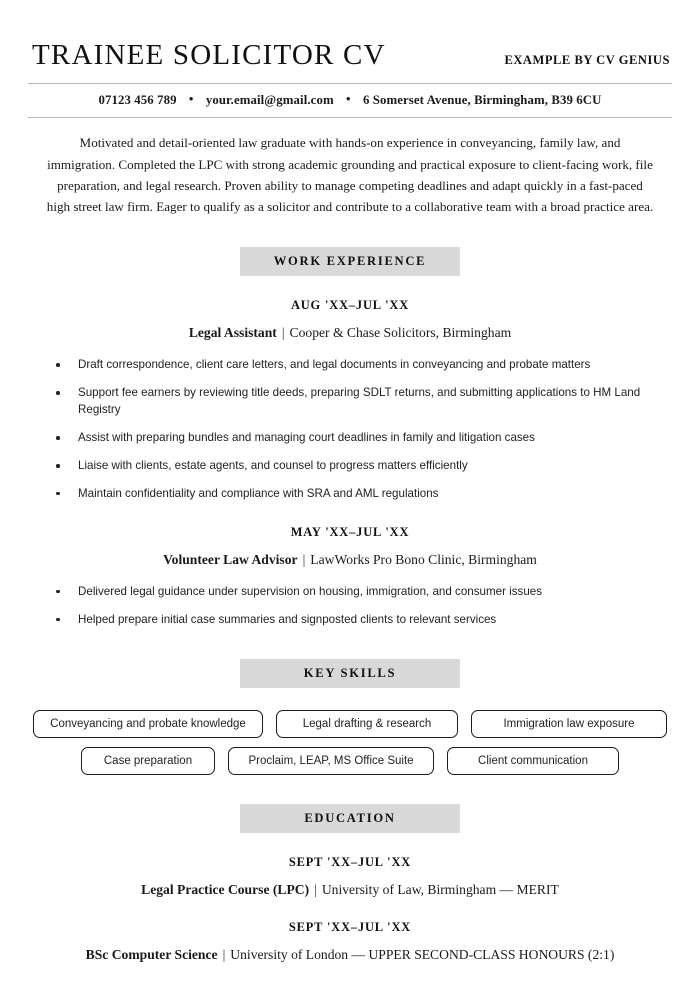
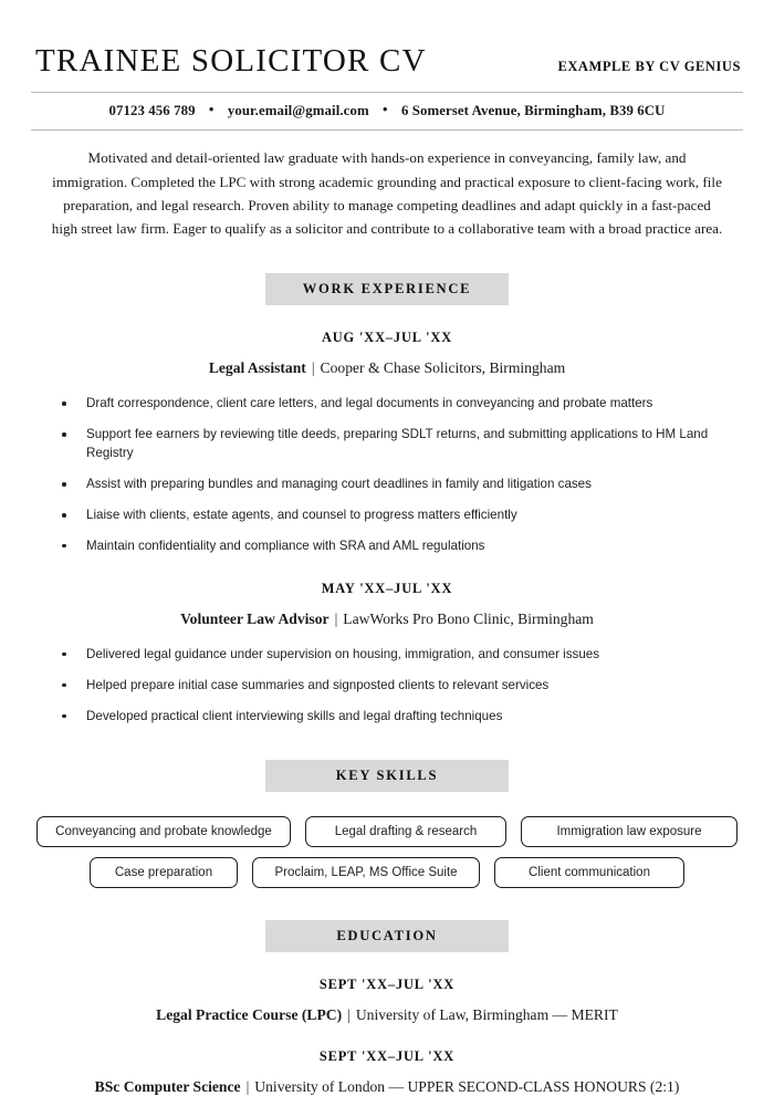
  TRAINEE SOLICITOR CV
  EXAMPLE BY CV GENIUS
  07123 456 789 • your.email@gmail.com • 6 Somerset Avenue, Birmingham, B39 6CU
  Motivated and detail-oriented law graduate with hands-on experience in conveyancing, family law, and immigration. Completed the LPC with strong academic grounding and practical exposure to client-facing work, file preparation, and legal research. Proven ability to manage competing deadlines and adapt quickly in a fast-paced high street law firm. Eager to qualify as a solicitor and contribute to a collaborative team with a broad practice area.
  WORK EXPERIENCE
  AUG 'XX–JUL 'XX
  Legal Assistant | Cooper & Chase Solicitors, Birmingham
  Draft correspondence, client care letters, and legal documents in conveyancing and probate matters
  Support fee earners by reviewing title deeds, preparing SDLT returns, and submitting applications to HM Land Registry
  Assist with preparing bundles and managing court deadlines in family and litigation cases
  Liaise with clients, estate agents, and counsel to progress matters efficiently
  Maintain confidentiality and compliance with SRA and AML regulations
  MAY 'XX–JUL 'XX
  Volunteer Law Advisor | LawWorks Pro Bono Clinic, Birmingham
  Delivered legal guidance under supervision on housing, immigration, and consumer issues
  Helped prepare initial case summaries and signposted clients to relevant services
+ Developed practical client interviewing skills and legal drafting techniques
  KEY SKILLS
  Conveyancing and probate knowledge
  Legal drafting & research
  Immigration law exposure
  Case preparation
  Proclaim, LEAP, MS Office Suite
  Client communication
  EDUCATION
  SEPT 'XX–JUL 'XX
  Legal Practice Course (LPC) | University of Law, Birmingham — MERIT
  SEPT 'XX–JUL 'XX
  BSc Computer Science | University of London — UPPER SECOND-CLASS HONOURS (2:1)
